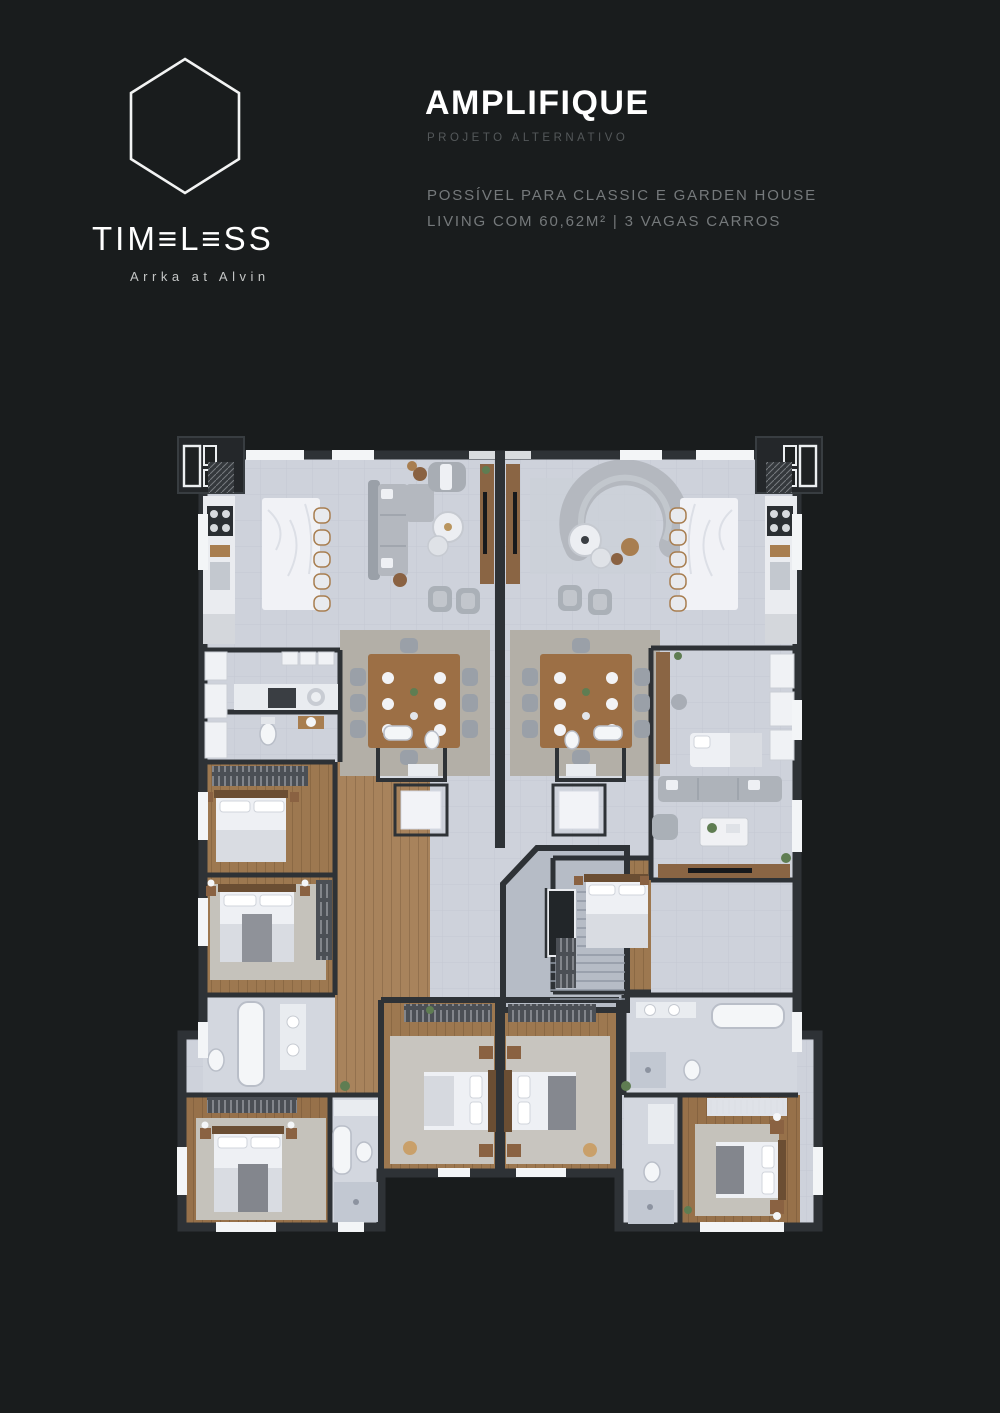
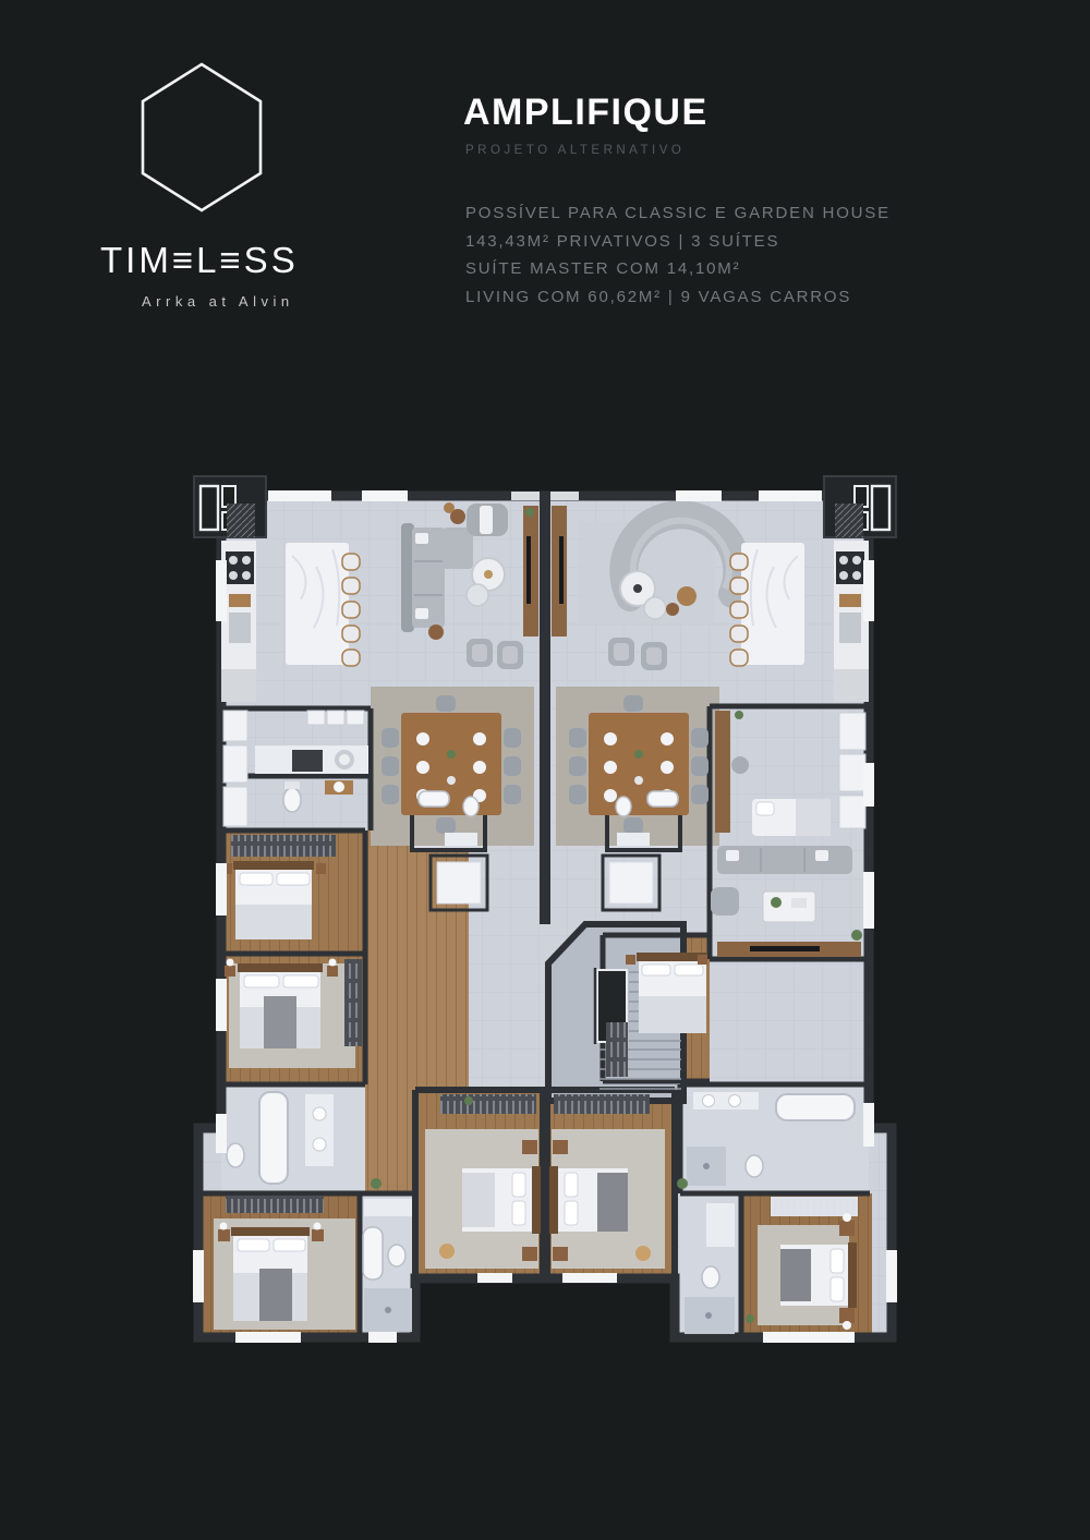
  TIM≡L≡SS
  Arrka at Alvin
  AMPLIFIQUE
  PROJETO ALTERNATIVO
  POSSÍVEL PARA CLASSIC E GARDEN HOUSE
+ 143,43M² PRIVATIVOS | 3 SUÍTES
+ SUÍTE MASTER COM 14,10M²
- LIVING COM 60,62M² | 3 VAGAS CARROS
+ LIVING COM 60,62M² | 9 VAGAS CARROS
